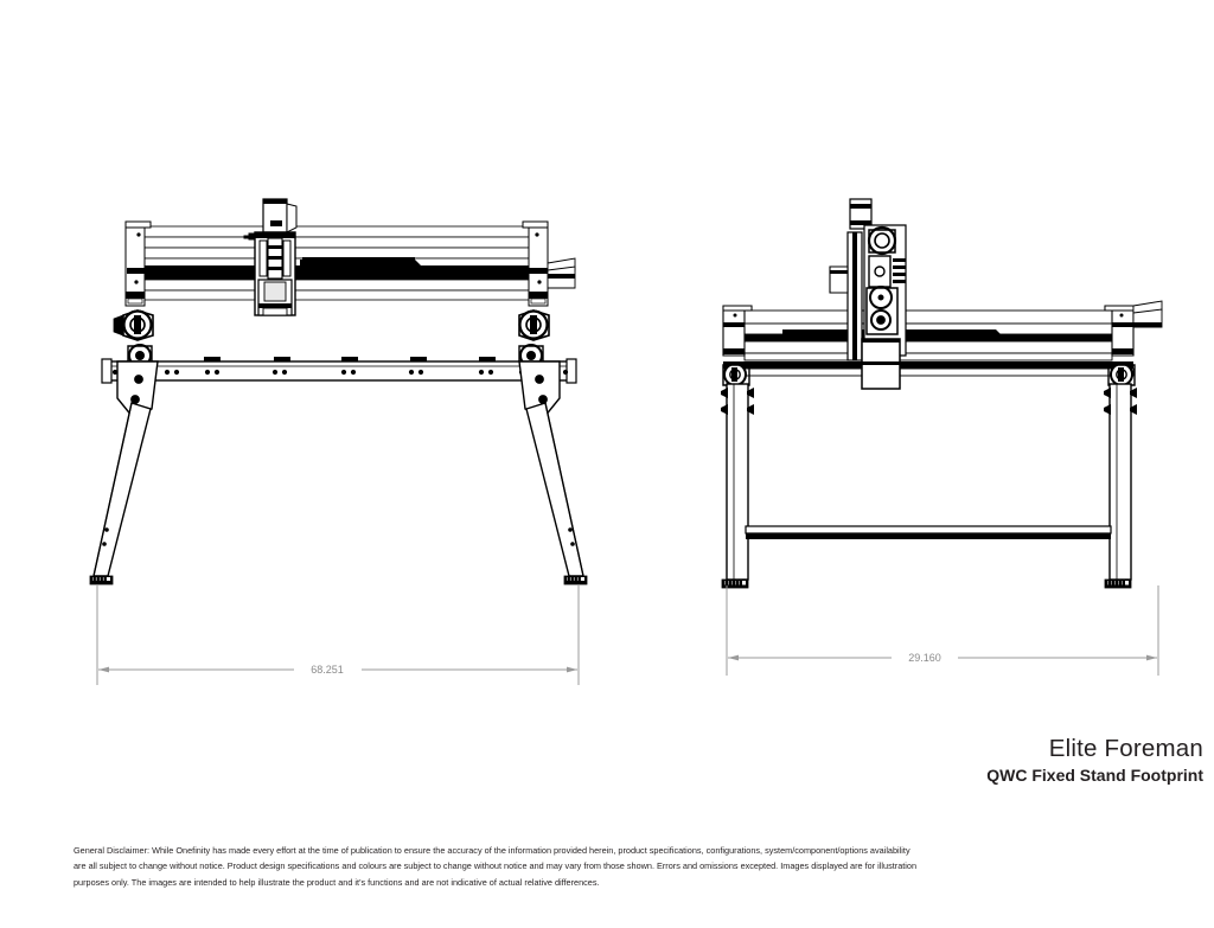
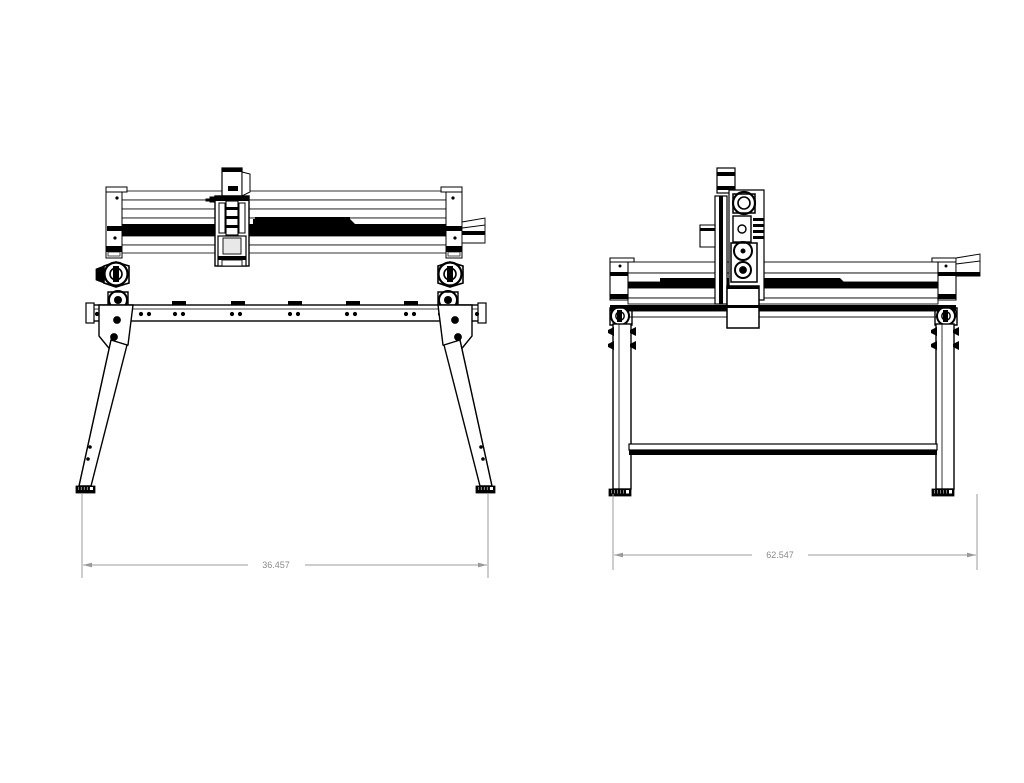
- 68.251
+ 36.457
- 29.160
+ 62.547
- Elite Foreman
- QWC Fixed Stand Footprint
- General Disclaimer: While Onefinity has made every effort at the time of publication to ensure the accuracy of the information provided herein, product specifications, configurations, system/component/options availability are all subject to change without notice. Product design specifications and colours are subject to change without notice and may vary from those shown. Errors and omissions excepted. Images displayed are for illustration purposes only. The images are intended to help illustrate the product and it's functions and are not indicative of actual relative differences.
